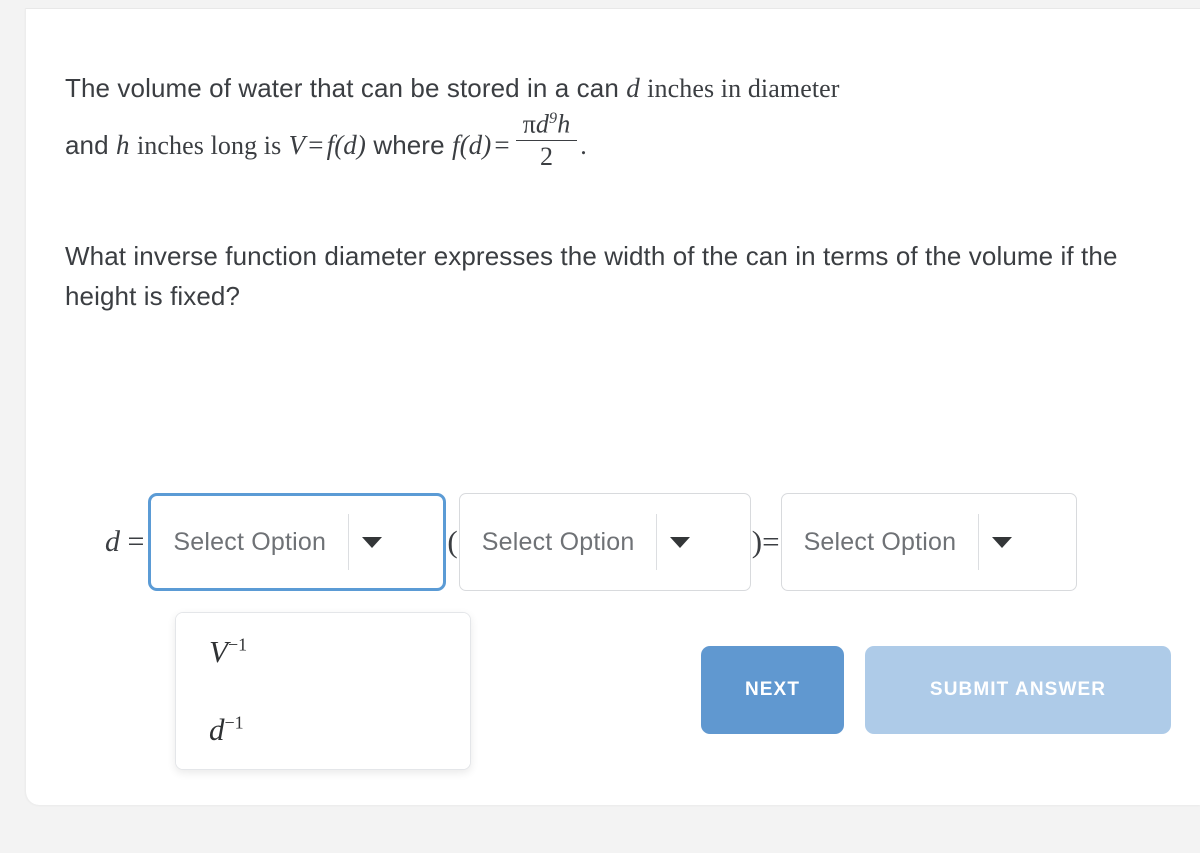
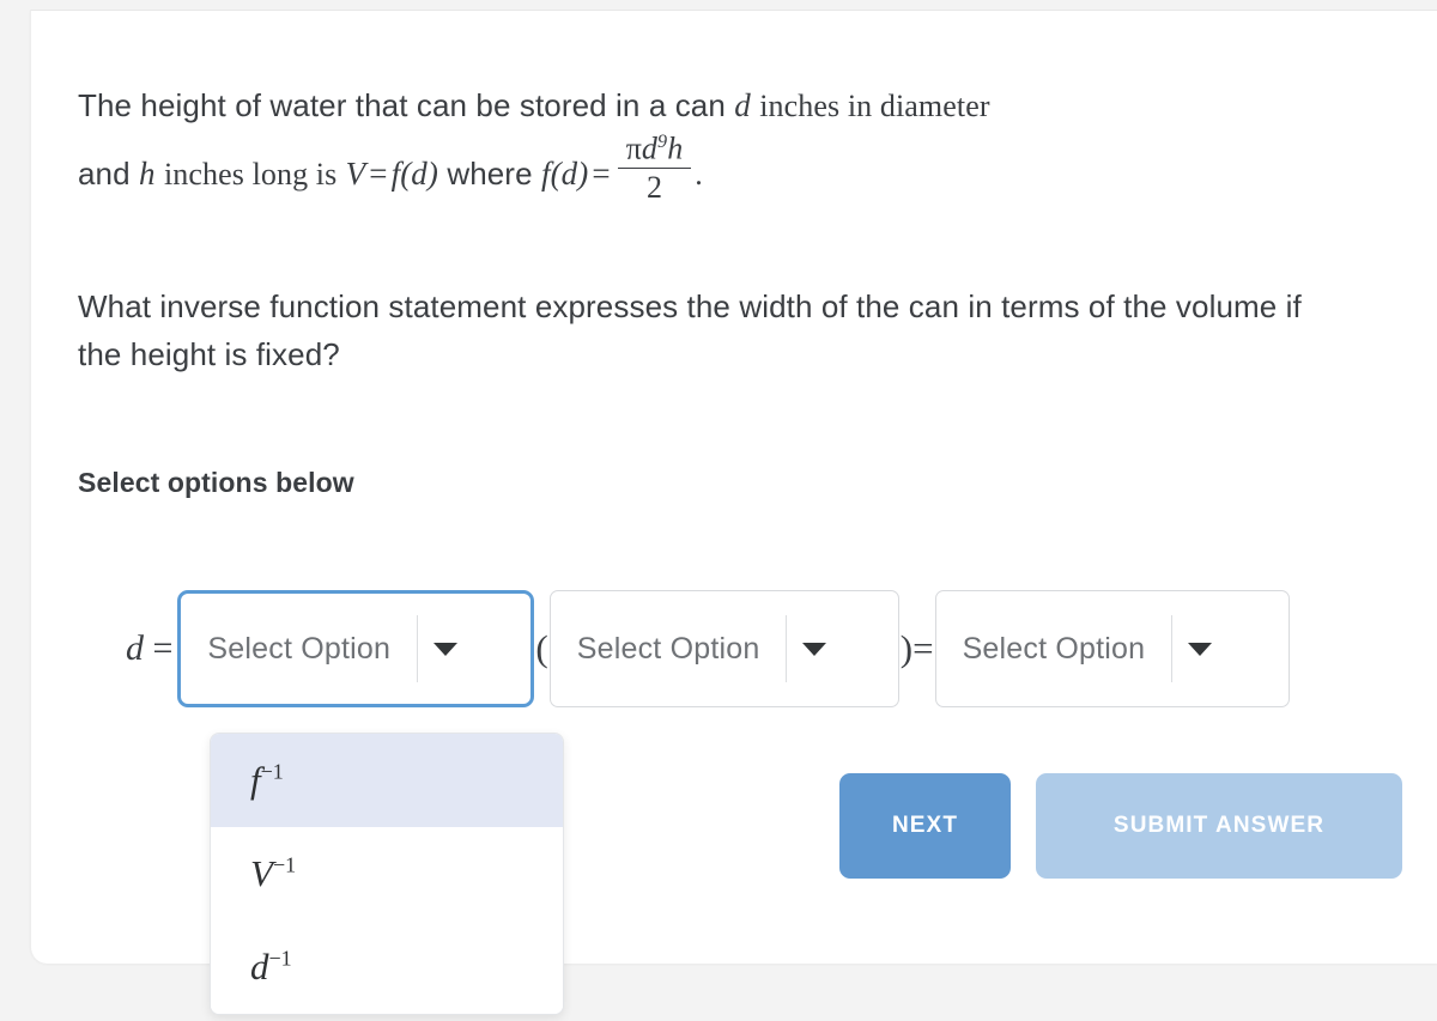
- The volume of water that can be stored in a can d inches in diameter
+ The height of water that can be stored in a can d inches in diameter
  and h inches long is V=f(d) where f(d)=
  πd9h
  2
  .
- What inverse function diameter expresses the width of the can in terms of the volume if the height is fixed?
+ What inverse function statement expresses the width of the can in terms of the volume if the height is fixed?
+ Select options below
  d =
  Select Option
  (
  Select Option
  )=
  Select Option
+ f−1
  V−1
  d−1
  NEXT
  SUBMIT ANSWER
